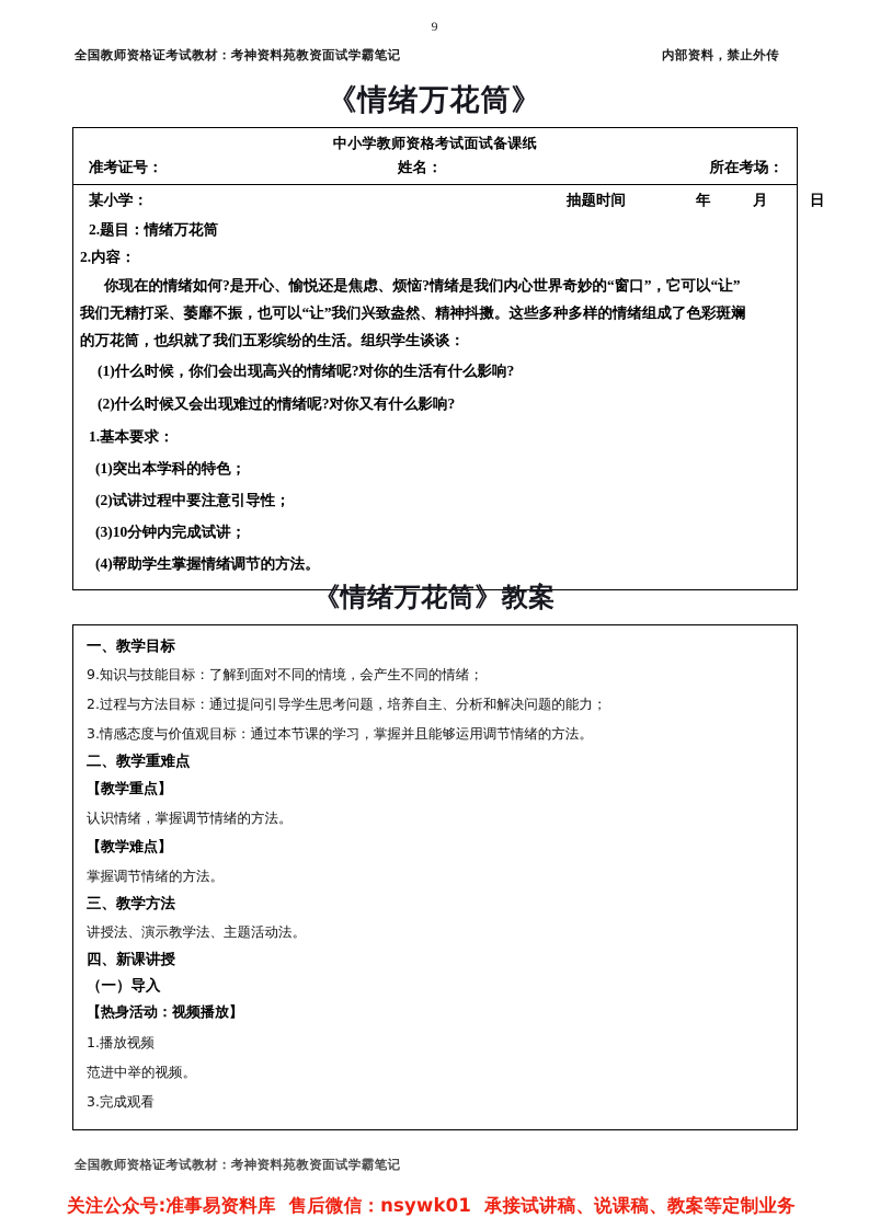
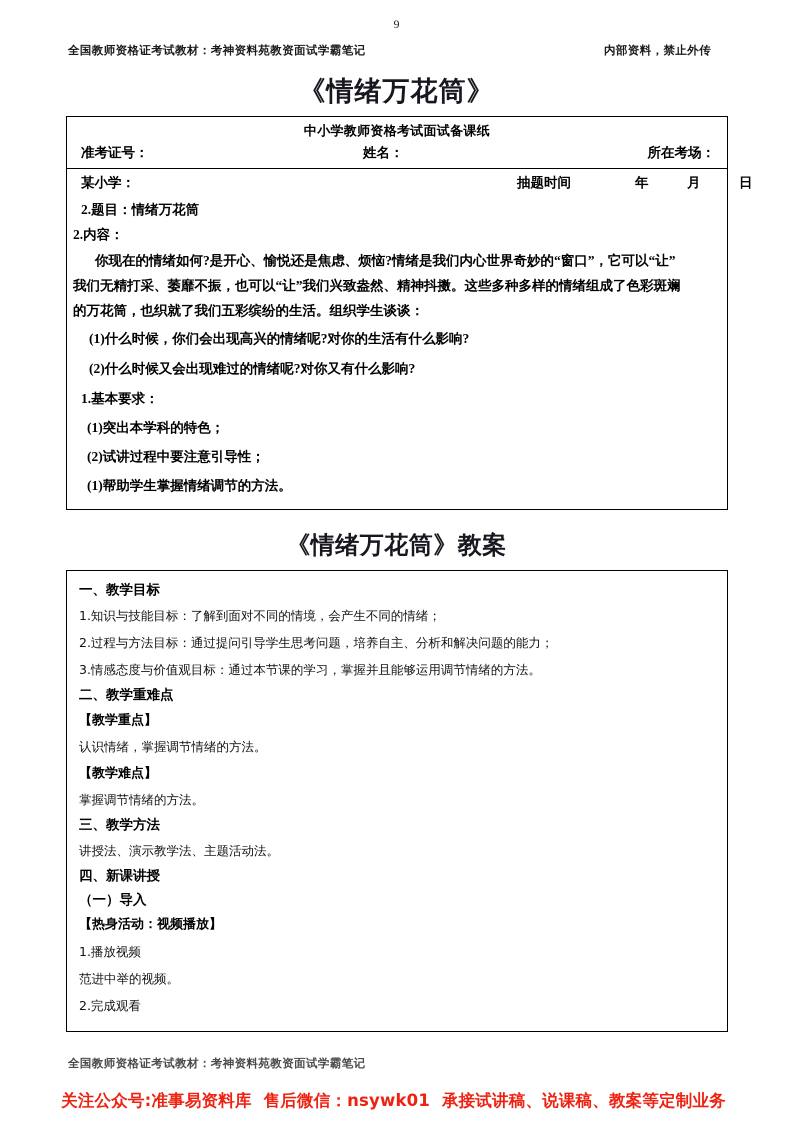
  9
  全国教师资格证考试教材：考神资料苑教资面试学霸笔记
  内部资料，禁止外传
  《情绪万花筒》
  中小学教师资格考试面试备课纸
  准考证号：
  姓名：
  所在考场：
  某小学：
  抽题时间
  年
  月
  日
  2.题目：情绪万花筒
  2.内容：
  你现在的情绪如何?是开心、愉悦还是焦虑、烦恼?情绪是我们内心世界奇妙的“窗口”，它可以“让”
  我们无精打采、萎靡不振，也可以“让”我们兴致盎然、精神抖擞。这些多种多样的情绪组成了色彩斑斓
  的万花筒，也织就了我们五彩缤纷的生活。组织学生谈谈：
  (1)什么时候，你们会出现高兴的情绪呢?对你的生活有什么影响?
  (2)什么时候又会出现难过的情绪呢?对你又有什么影响?
  1.基本要求：
  (1)突出本学科的特色；
  (2)试讲过程中要注意引导性；
- (3)10分钟内完成试讲；
- (4)帮助学生掌握情绪调节的方法。
+ (1)帮助学生掌握情绪调节的方法。
  《情绪万花筒》教案
  一、教学目标
- 9.知识与技能目标：了解到面对不同的情境，会产生不同的情绪；
+ 1.知识与技能目标：了解到面对不同的情境，会产生不同的情绪；
  2.过程与方法目标：通过提问引导学生思考问题，培养自主、分析和解决问题的能力；
  3.情感态度与价值观目标：通过本节课的学习，掌握并且能够运用调节情绪的方法。
  二、教学重难点
  【教学重点】
  认识情绪，掌握调节情绪的方法。
  【教学难点】
  掌握调节情绪的方法。
  三、教学方法
  讲授法、演示教学法、主题活动法。
  四、新课讲授
  （一）导入
  【热身活动：视频播放】
  1.播放视频
  范进中举的视频。
- 3.完成观看
+ 2.完成观看
  全国教师资格证考试教材：考神资料苑教资面试学霸笔记
  关注公众号:准事易资料库 售后微信：nsywk01 承接试讲稿、说课稿、教案等定制业务
